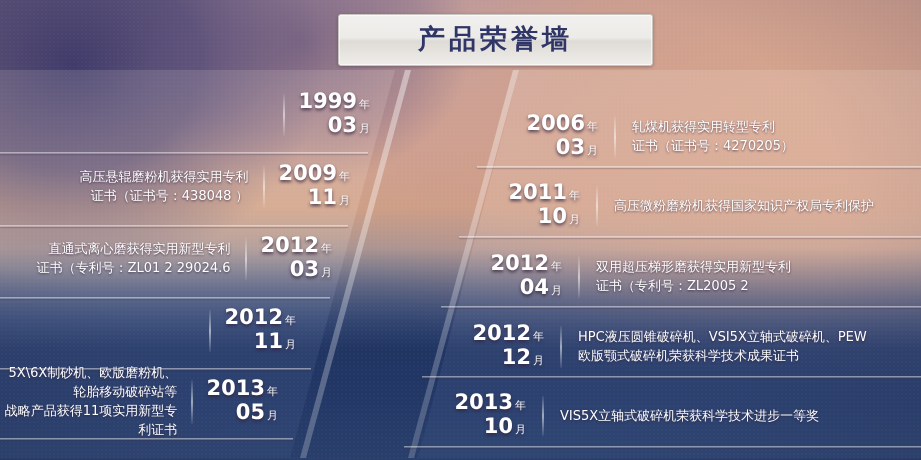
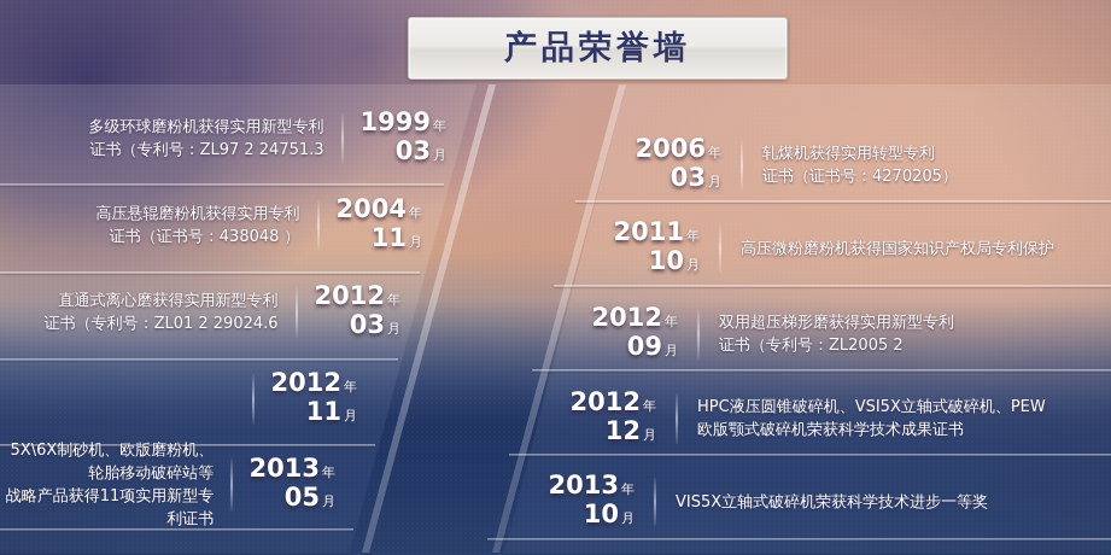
  产品荣誉墙
+ 多级环球磨粉机获得实用新型专利
+ 证书（专利号：ZL97 2 24751.3
  1999 年
  03 月
  高压悬辊磨粉机获得实用专利
  证书（证书号：438048 ）
- 2009 年
+ 2004 年
  11 月
  直通式离心磨获得实用新型专利
  证书（专利号：ZL01 2 29024.6
  2012 年
  03 月
  2012 年
  11 月
  5X\6X制砂机、欧版磨粉机、轮胎移动破碎站等
  战略产品获得11项实用新型专利证书
  2013 年
  05 月
  2006 年
  03 月
  轧煤机获得实用转型专利
  证书（证书号：4270205）
  2011 年
  10 月
  高压微粉磨粉机获得国家知识产权局专利保护
  2012 年
- 04 月
+ 09 月
  双用超压梯形磨获得实用新型专利
  证书（专利号：ZL2005 2
  2012 年
  12 月
  HPC液压圆锥破碎机、VSI5X立轴式破碎机、PEW
  欧版颚式破碎机荣获科学技术成果证书
  2013 年
  10 月
  VIS5X立轴式破碎机荣获科学技术进步一等奖
